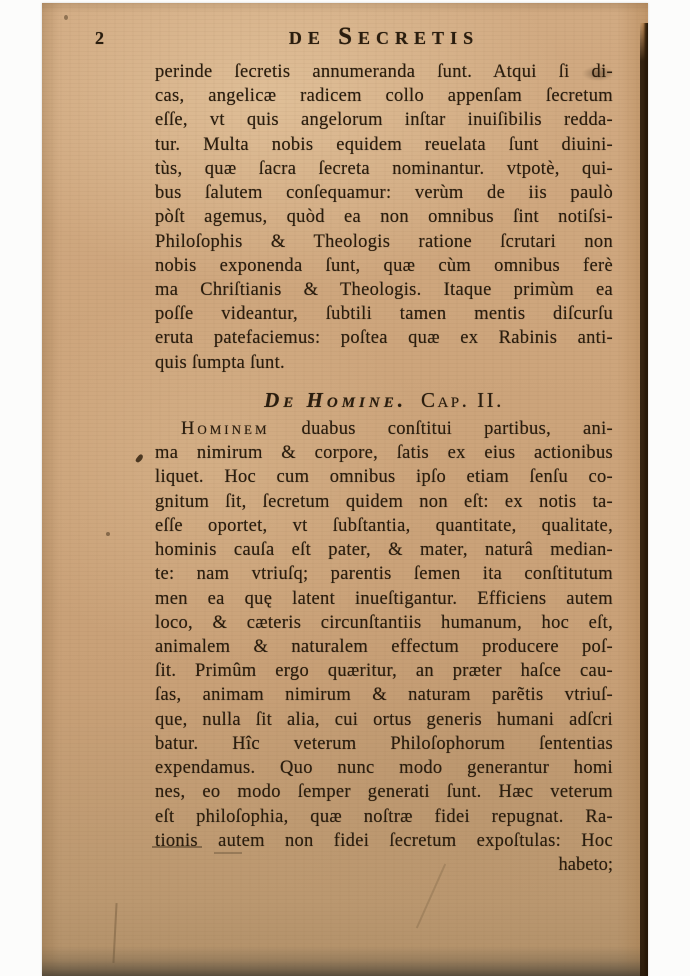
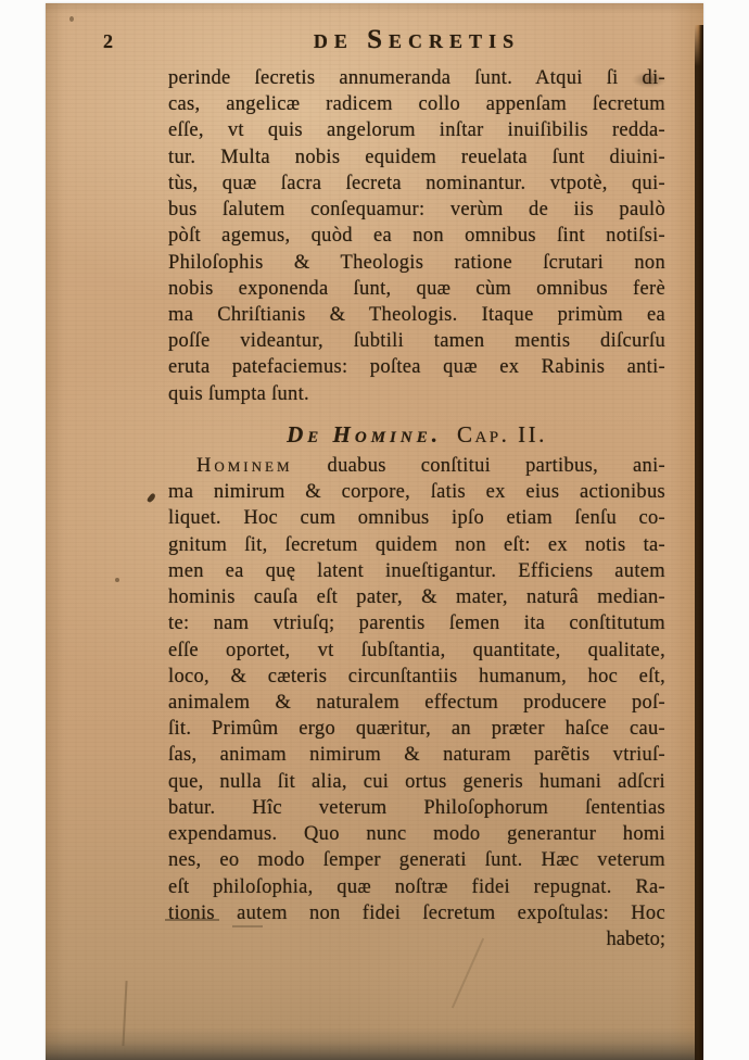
  2
  de Secretis
  perinde ſecretis annumeranda ſunt. Atqui ſi
  cas, angelicæ radicem collo appenſam ſecretum
  eſſe, vt quis angelorum inſtar inuiſibilis redda-
  tur. Multa nobis equidem reuelata ſunt diuini-
  tùs, quæ ſacra ſecreta nominantur. vtpotè, qui-
  bus ſalutem conſequamur: verùm de iis paulò
  pòſt agemus, quòd ea non omnibus ſint notiſsi-
  Philoſophis & Theologis ratione ſcrutari non
  nobis exponenda ſunt, quæ cùm omnibus ferè
  ma Chriſtianis & Theologis. Itaque primùm ea
  poſſe videantur, ſubtili tamen mentis diſcurſu
  eruta patefaciemus: poſtea quæ ex Rabinis anti-
  quis ſumpta ſunt.
  De Homine. Cap. II.
  Hominem duabus conſtitui partibus, ani-
  ma nimirum & corpore, ſatis ex eius actionibus
  liquet. Hoc cum omnibus ipſo etiam ſenſu co-
  gnitum ſit, ſecretum quidem non eſt: ex notis ta-
- eſſe oportet, vt ſubſtantia, quantitate, qualitate,
+ men ea quę latent inueſtigantur. Efficiens autem
  hominis cauſa eſt pater, & mater, naturâ median-
  te: nam vtriuſq; parentis ſemen ita conſtitutum
- men ea quę latent inueſtigantur. Efficiens autem
+ eſſe oportet, vt ſubſtantia, quantitate, qualitate,
  loco, & cæteris circunſtantiis humanum, hoc eſt,
  animalem & naturalem effectum producere poſ-
  ſit. Primûm ergo quæritur, an præter haſce cau-
  ſas, animam nimirum & naturam parẽtis vtriuſ-
  que, nulla ſit alia, cui ortus generis humani adſcri
  batur. Hîc veterum Philoſophorum ſententias
  expendamus. Quo nunc modo generantur homi
  nes, eo modo ſemper generati ſunt. Hæc veterum
  eſt philoſophia, quæ noſtræ fidei repugnat. Ra-
  tionis autem non fidei ſecretum expoſtulas: Hoc
  habeto;
